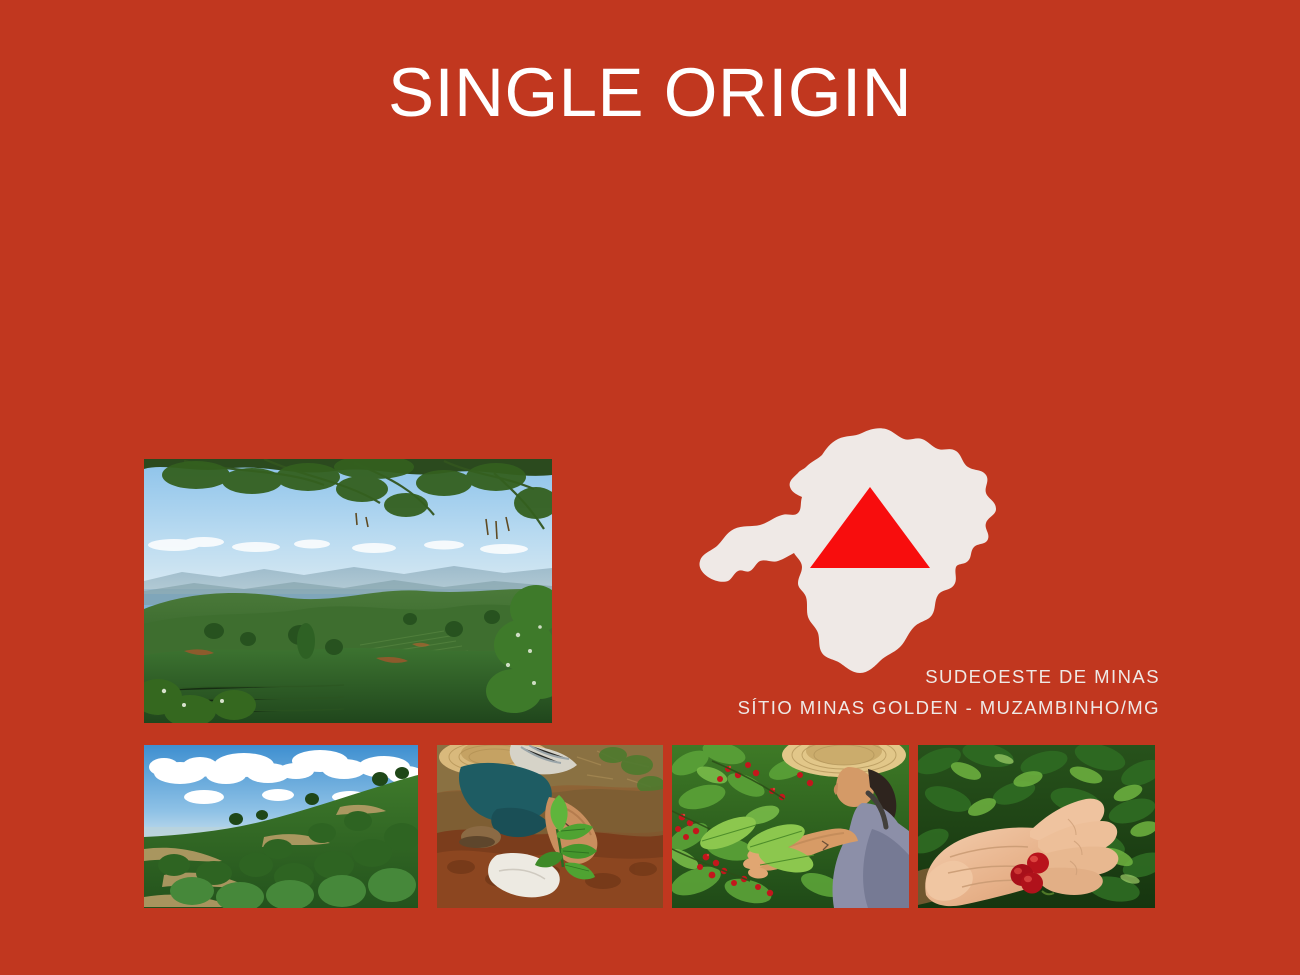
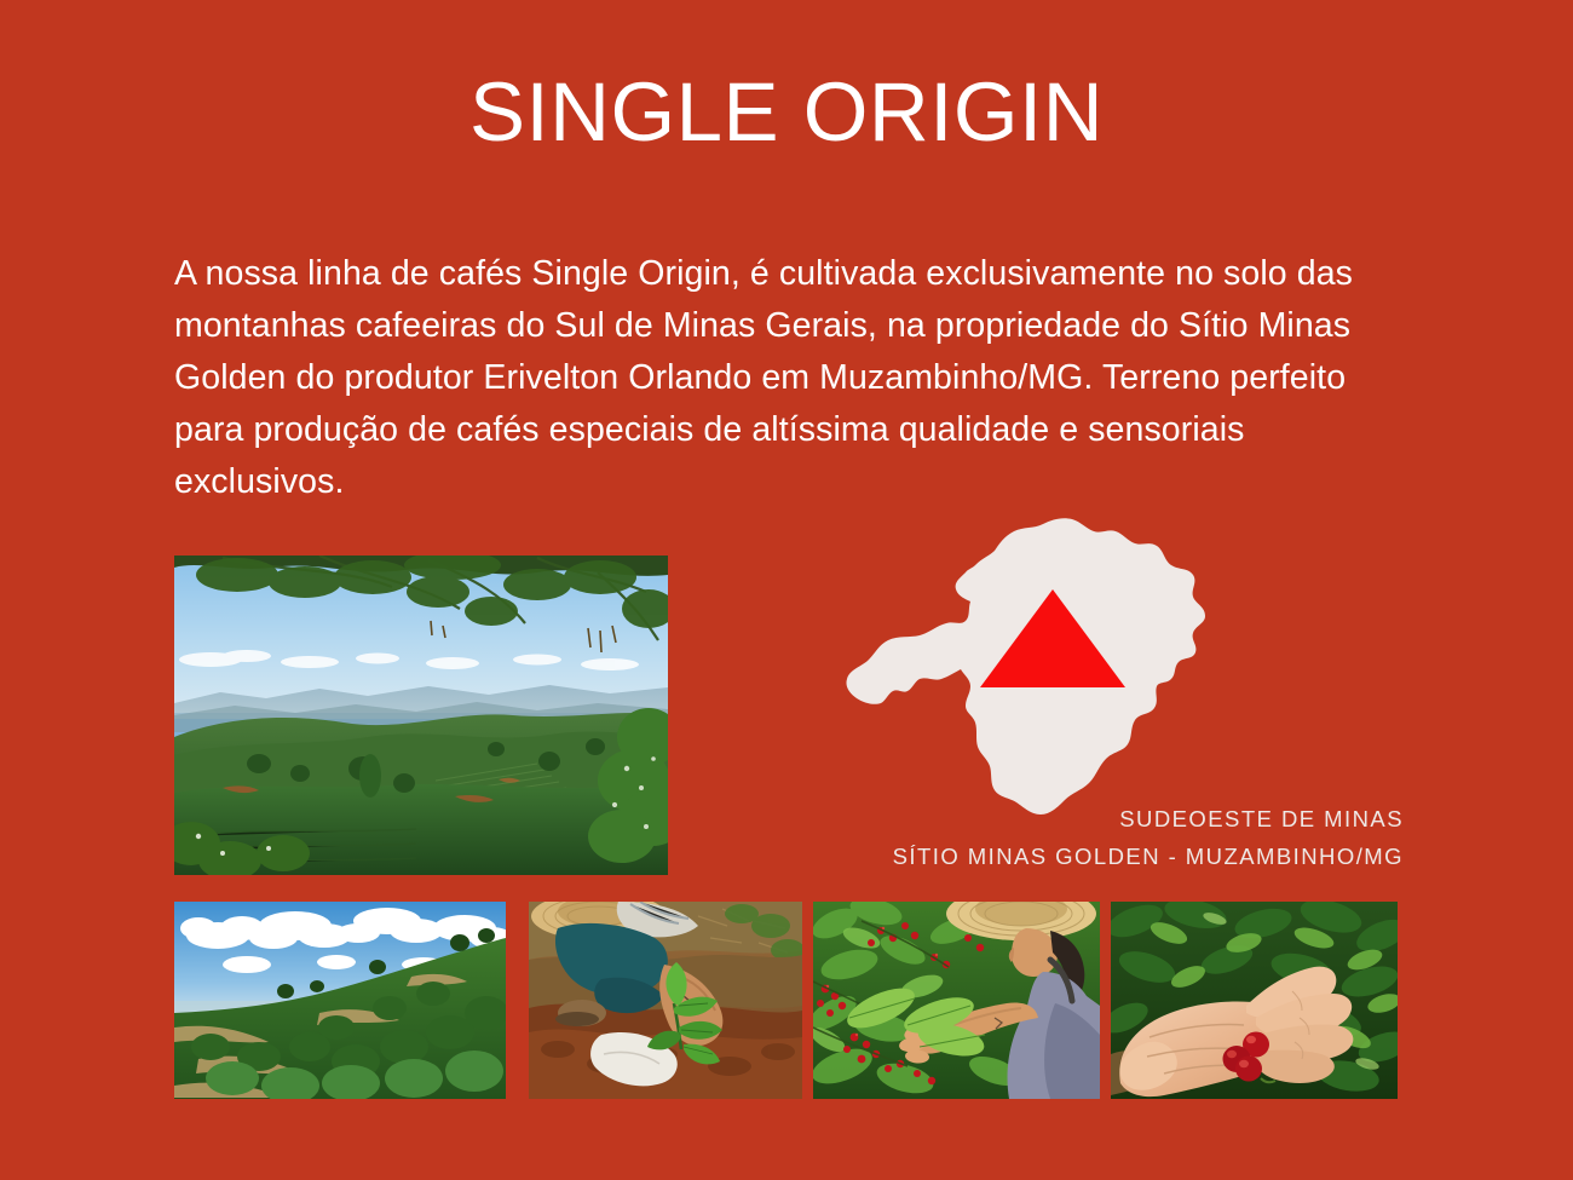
  SINGLE ORIGIN
+ A nossa linha de cafés Single Origin, é cultivada exclusivamente no solo das montanhas cafeeiras do Sul de Minas Gerais, na propriedade do Sítio Minas Golden do produtor Erivelton Orlando em Muzambinho/MG. Terreno perfeito para produção de cafés especiais de altíssima qualidade e sensoriais exclusivos.
  SUDEOESTE DE MINAS
  SÍTIO MINAS GOLDEN - MUZAMBINHO/MG
